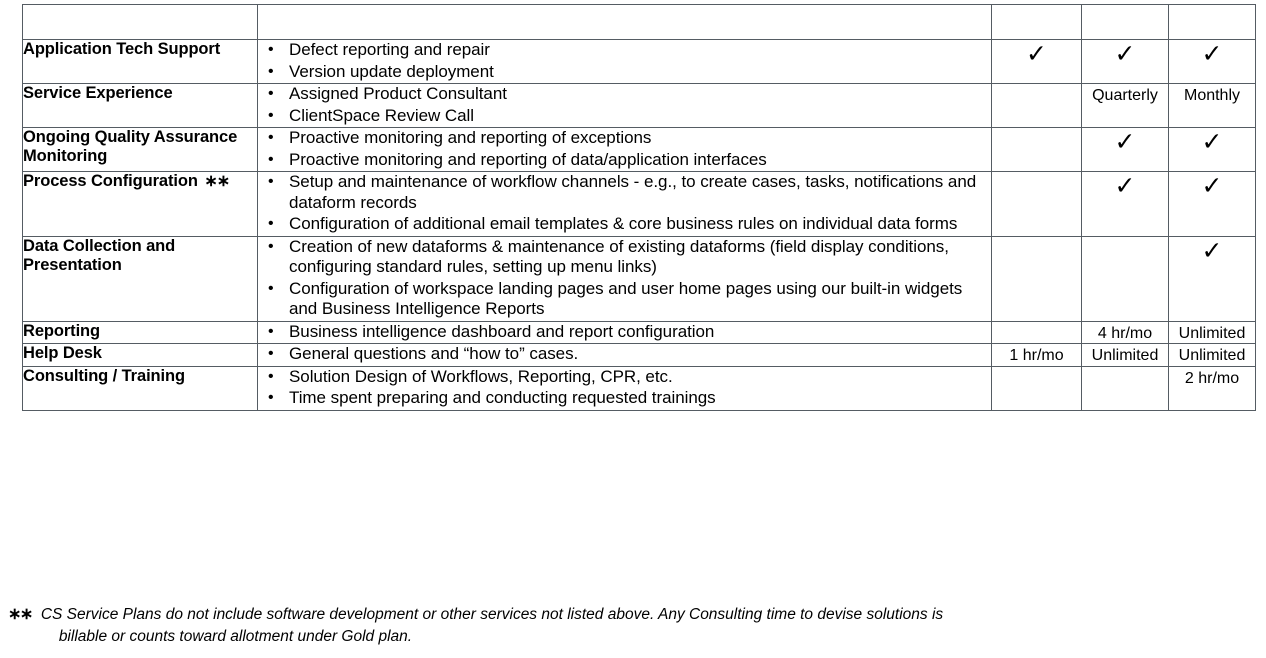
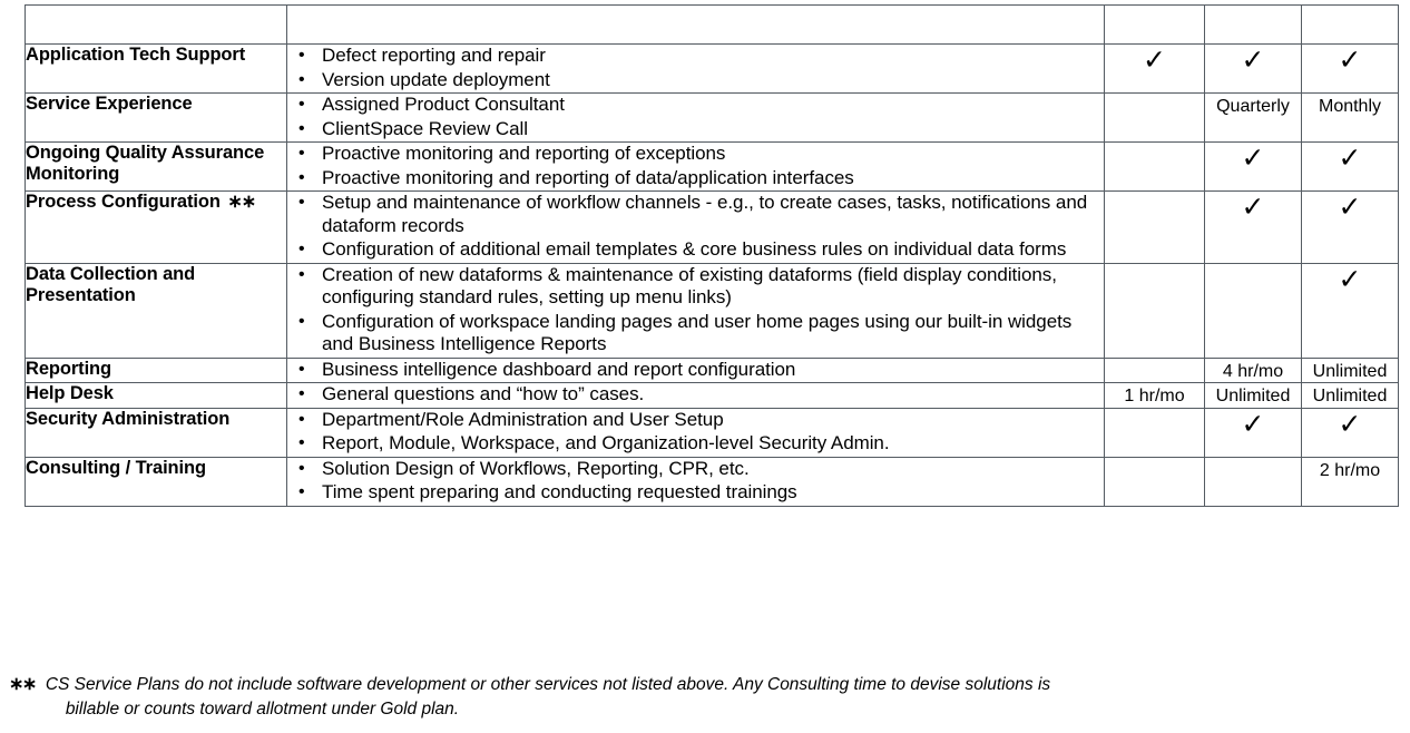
  Application Tech Support	Defect reporting and repairVersion update deployment	✓	✓	✓
  Service Experience	Assigned Product ConsultantClientSpace Review Call		Quarterly	Monthly
  Ongoing Quality Assurance Monitoring	Proactive monitoring and reporting of exceptionsProactive monitoring and reporting of data/application interfaces		✓	✓
  Process Configuration ∗∗	Setup and maintenance of workflow channels - e.g., to create cases, tasks, notifications and dataform recordsConfiguration of additional email templates & core business rules on individual data forms		✓	✓
  Data Collection and Presentation	Creation of new dataforms & maintenance of existing dataforms (field display conditions, configuring standard rules, setting up menu links)Configuration of workspace landing pages and user home pages using our built-in widgets and Business Intelligence Reports			✓
  Reporting	Business intelligence dashboard and report configuration		4 hr/mo	Unlimited
  Help Desk	General questions and “how to” cases.	1 hr/mo	Unlimited	Unlimited
+ Security Administration	Department/Role Administration and User SetupReport, Module, Workspace, and Organization-level Security Admin.		✓	✓
  Consulting / Training	Solution Design of Workflows, Reporting, CPR, etc.Time spent preparing and conducting requested trainings			2 hr/mo
  ∗∗
  CS Service Plans do not include software development or other services not listed above. Any Consulting time to devise solutions is
  billable or counts toward allotment under Gold plan.
